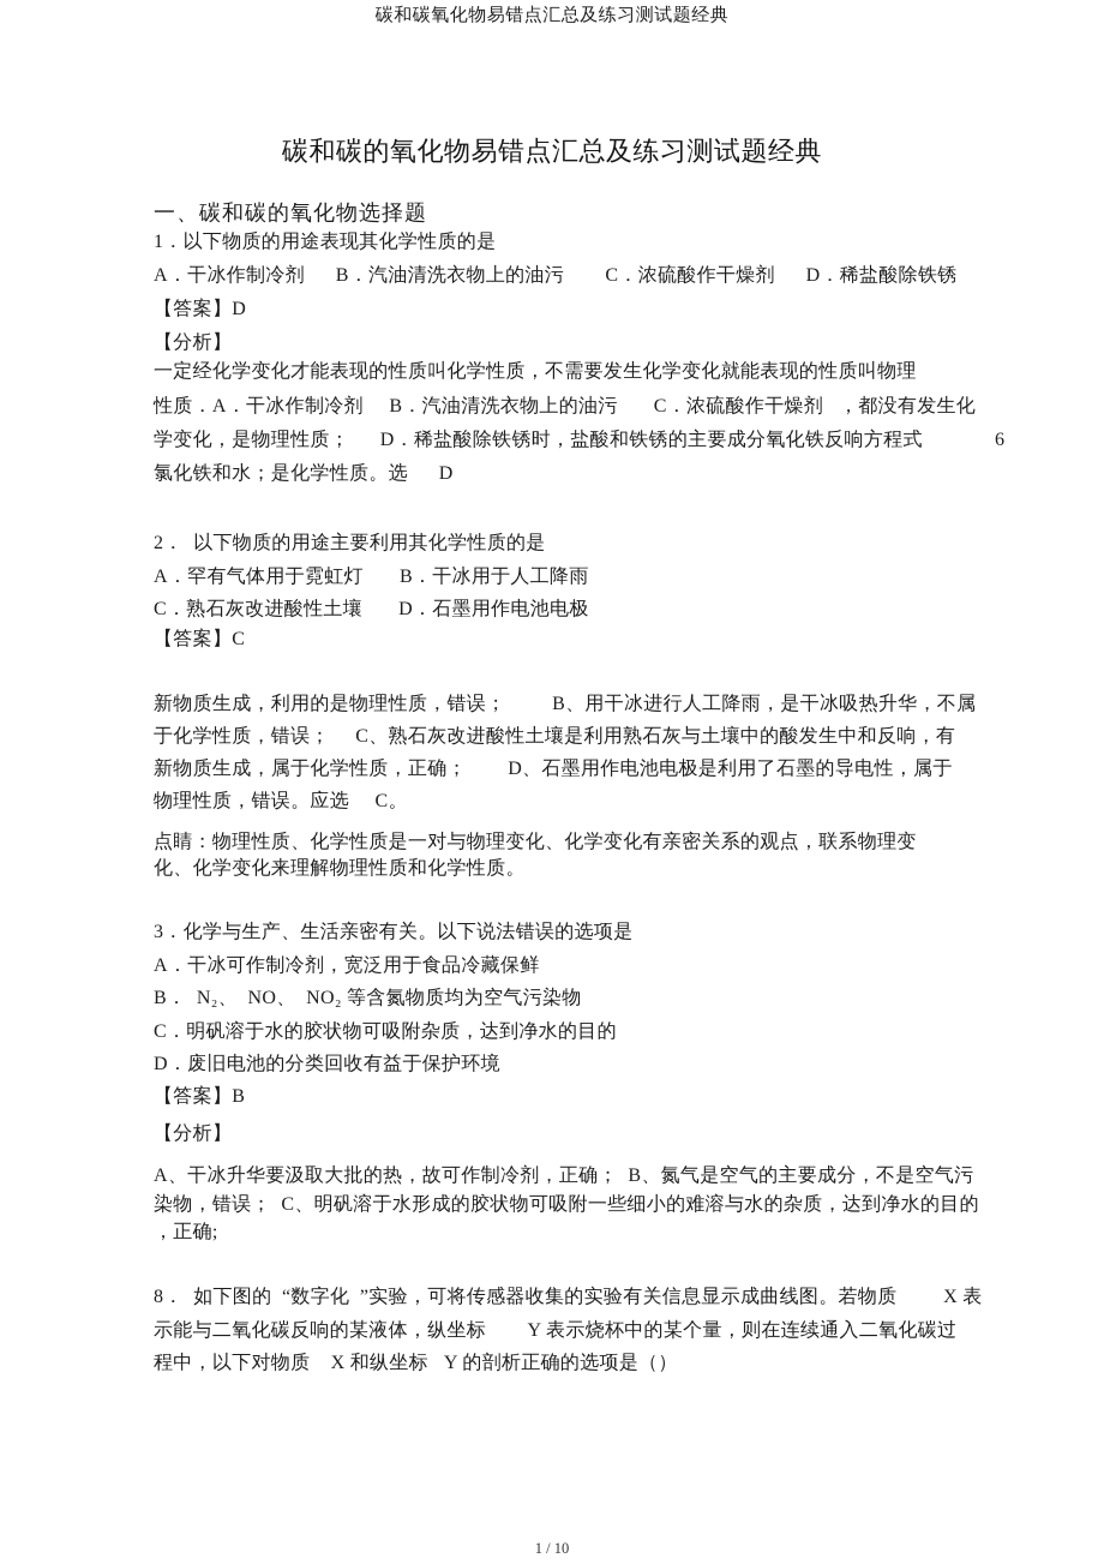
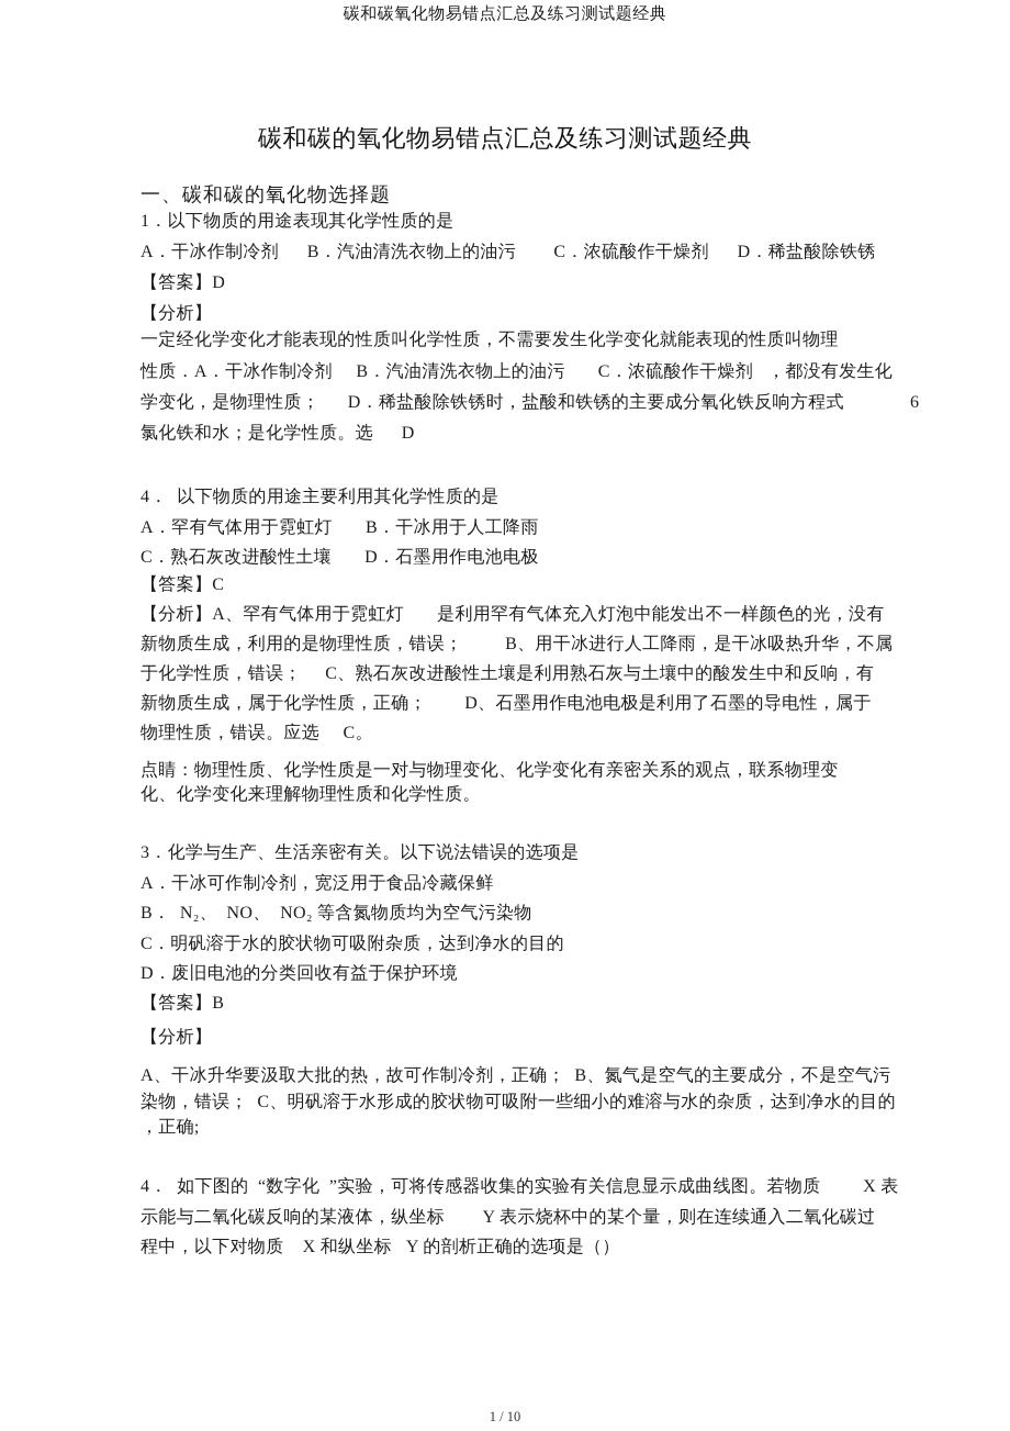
  碳和碳氧化物易错点汇总及练习测试题经典
  碳和碳的氧化物易错点汇总及练习测试题经典
  一、碳和碳的氧化物选择题
  1．以下物质的用途表现其化学性质的是
  A．干冰作制冷剂 B．汽油清洗衣物上的油污 C．浓硫酸作干燥剂 D．稀盐酸除铁锈
  【答案】D
  【分析】
  一定经化学变化才能表现的性质叫化学性质，不需要发生化学变化就能表现的性质叫物理
  性质．A．干冰作制冷剂 B．汽油清洗衣物上的油污 C．浓硫酸作干燥剂 ，都没有发生化
  学变化，是物理性质； D．稀盐酸除铁锈时，盐酸和铁锈的主要成分氧化铁反响方程式 6
  氯化铁和水；是化学性质。选 D
- 2． 以下物质的用途主要利用其化学性质的是
+ 4． 以下物质的用途主要利用其化学性质的是
  A．罕有气体用于霓虹灯 B．干冰用于人工降雨
  C．熟石灰改进酸性土壤 D．石墨用作电池电极
  【答案】C
+ 【分析】A、罕有气体用于霓虹灯 是利用罕有气体充入灯泡中能发出不一样颜色的光，没有
  新物质生成，利用的是物理性质，错误； B、用干冰进行人工降雨，是干冰吸热升华，不属
  于化学性质，错误； C、熟石灰改进酸性土壤是利用熟石灰与土壤中的酸发生中和反响，有
  新物质生成，属于化学性质，正确； D、石墨用作电池电极是利用了石墨的导电性，属于
  物理性质，错误。应选 C。
  点睛：物理性质、化学性质是一对与物理变化、化学变化有亲密关系的观点，联系物理变
  化、化学变化来理解物理性质和化学性质。
  3．化学与生产、生活亲密有关。以下说法错误的选项是
  A．干冰可作制冷剂，宽泛用于食品冷藏保鲜
  B． N₂、 NO、 NO₂ 等含氮物质均为空气污染物
  C．明矾溶于水的胶状物可吸附杂质，达到净水的目的
  D．废旧电池的分类回收有益于保护环境
  【答案】B
  【分析】
  A、干冰升华要汲取大批的热，故可作制冷剂，正确； B、氮气是空气的主要成分，不是空气污
  染物，错误； C、明矾溶于水形成的胶状物可吸附一些细小的难溶与水的杂质，达到净水的目的
  ，正确;
- 8． 如下图的 “数字化 ”实验，可将传感器收集的实验有关信息显示成曲线图。若物质 X 表
+ 4． 如下图的 “数字化 ”实验，可将传感器收集的实验有关信息显示成曲线图。若物质 X 表
  示能与二氧化碳反响的某液体，纵坐标 Y 表示烧杯中的某个量，则在连续通入二氧化碳过
  程中，以下对物质 X 和纵坐标 Y 的剖析正确的选项是（）
  1 / 10
